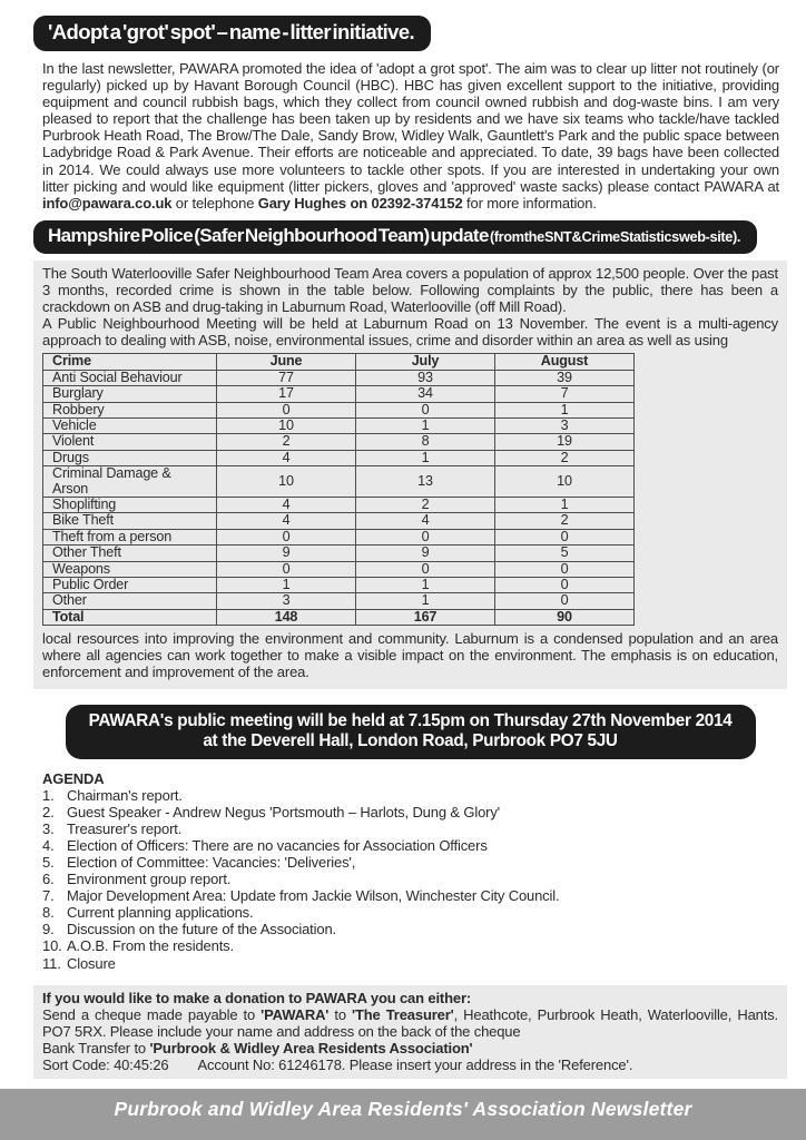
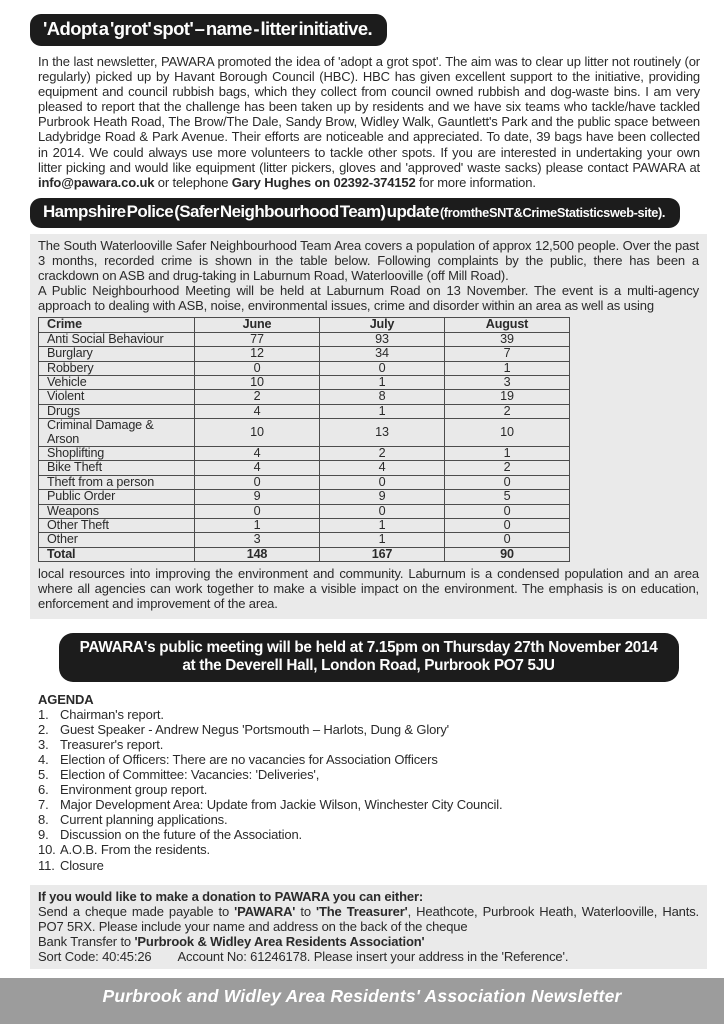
  'Adopt a 'grot' spot' – name - litter initiative.
  In the last newsletter, PAWARA promoted the idea of 'adopt a grot spot'. The aim was to clear up litter not routinely (or regularly) picked up by Havant Borough Council (HBC). HBC has given excellent support to the initiative, providing equipment and council rubbish bags, which they collect from council owned rubbish and dog-waste bins. I am very pleased to report that the challenge has been taken up by residents and we have six teams who tackle/have tackled Purbrook Heath Road, The Brow/The Dale, Sandy Brow, Widley Walk, Gauntlett's Park and the public space between Ladybridge Road & Park Avenue. Their efforts are noticeable and appreciated. To date, 39 bags have been collected in 2014. We could always use more volunteers to tackle other spots. If you are interested in undertaking your own litter picking and would like equipment (litter pickers, gloves and 'approved' waste sacks) please contact PAWARA at info@pawara.co.uk or telephone Gary Hughes on 02392-374152 for more information.
  Hampshire Police (Safer Neighbourhood Team) update (from the SNT & Crime Statistics web-site).
  The South Waterlooville Safer Neighbourhood Team Area covers a population of approx 12,500 people. Over the past 3 months, recorded crime is shown in the table below. Following complaints by the public, there has been a crackdown on ASB and drug-taking in Laburnum Road, Waterlooville (off Mill Road).
  A Public Neighbourhood Meeting will be held at Laburnum Road on 13 November. The event is a multi-agency approach to dealing with ASB, noise, environmental issues, crime and disorder within an area as well as using
  Crime	June	July	August
  Anti Social Behaviour	77	93	39
- Burglary	17	34	7
+ Burglary	12	34	7
  Robbery	0	0	1
  Vehicle	10	1	3
  Violent	2	8	19
  Drugs	4	1	2
  Criminal Damage & Arson	10	13	10
  Shoplifting	4	2	1
  Bike Theft	4	4	2
  Theft from a person	0	0	0
- Other Theft	9	9	5
+ Public Order	9	9	5
  Weapons	0	0	0
- Public Order	1	1	0
+ Other Theft	1	1	0
  Other	3	1	0
  Total	148	167	90
  local resources into improving the environment and community. Laburnum is a condensed population and an area where all agencies can work together to make a visible impact on the environment. The emphasis is on education, enforcement and improvement of the area.
  PAWARA's public meeting will be held at 7.15pm on Thursday 27th November 2014
  at the Deverell Hall, London Road, Purbrook PO7 5JU
  AGENDA
  1.
  Chairman's report.
  2.
  Guest Speaker - Andrew Negus 'Portsmouth – Harlots, Dung & Glory'
  3.
  Treasurer's report.
  4.
  Election of Officers: There are no vacancies for Association Officers
  5.
  Election of Committee: Vacancies: 'Deliveries',
  6.
  Environment group report.
  7.
  Major Development Area: Update from Jackie Wilson, Winchester City Council.
  8.
  Current planning applications.
  9.
  Discussion on the future of the Association.
  10.
  A.O.B. From the residents.
  11.
  Closure
  If you would like to make a donation to PAWARA you can either:
  Send a cheque made payable to 'PAWARA' to 'The Treasurer', Heathcote, Purbrook Heath, Waterlooville, Hants. PO7 5RX. Please include your name and address on the back of the cheque
  Bank Transfer to 'Purbrook & Widley Area Residents Association'
  Sort Code: 40:45:26 Account No: 61246178. Please insert your address in the 'Reference'.
  Purbrook and Widley Area Residents' Association Newsletter
